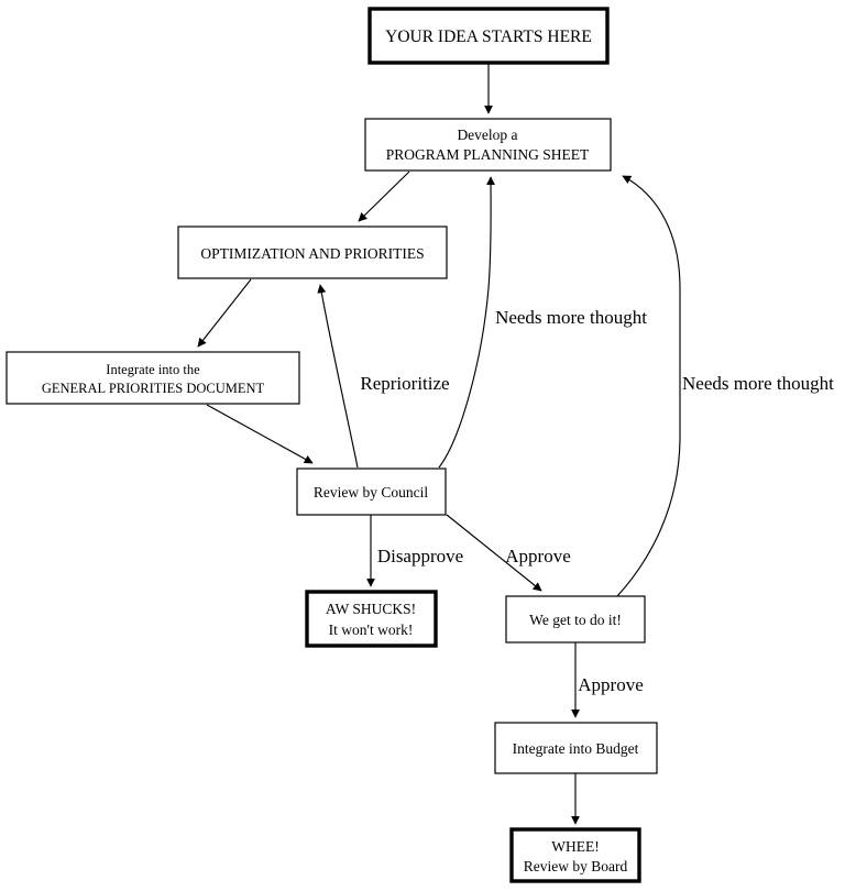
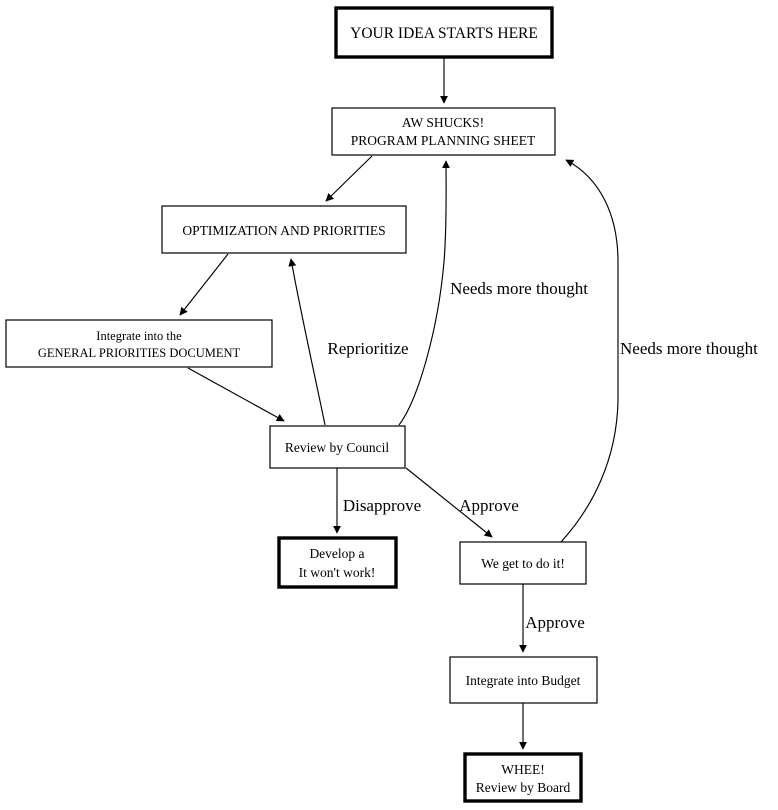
  Reprioritize
  Needs more thought
  Needs more thought
  Disapprove
  Approve
  Approve
  YOUR IDEA STARTS HERE
- Develop a
+ AW SHUCKS!
  PROGRAM PLANNING SHEET
  OPTIMIZATION AND PRIORITIES
  Integrate into the
  GENERAL PRIORITIES DOCUMENT
  Review by Council
- AW SHUCKS!
+ Develop a
  It won't work!
  We get to do it!
  Integrate into Budget
  WHEE!
  Review by Board
